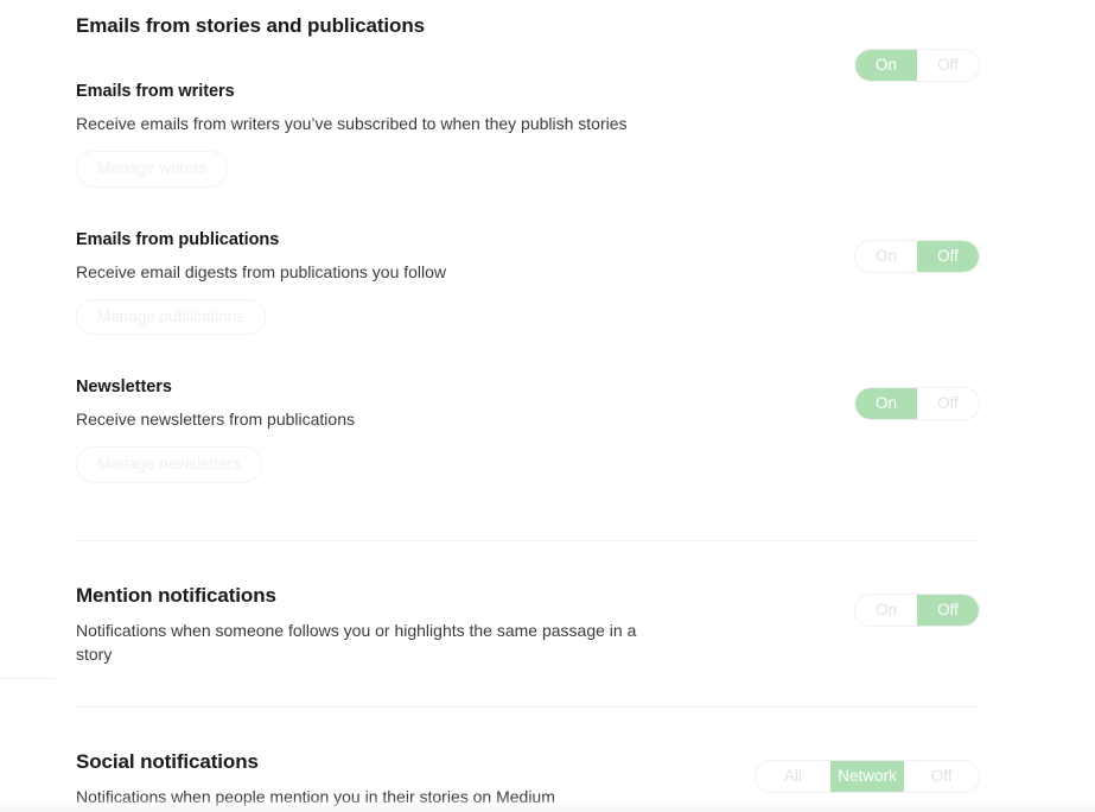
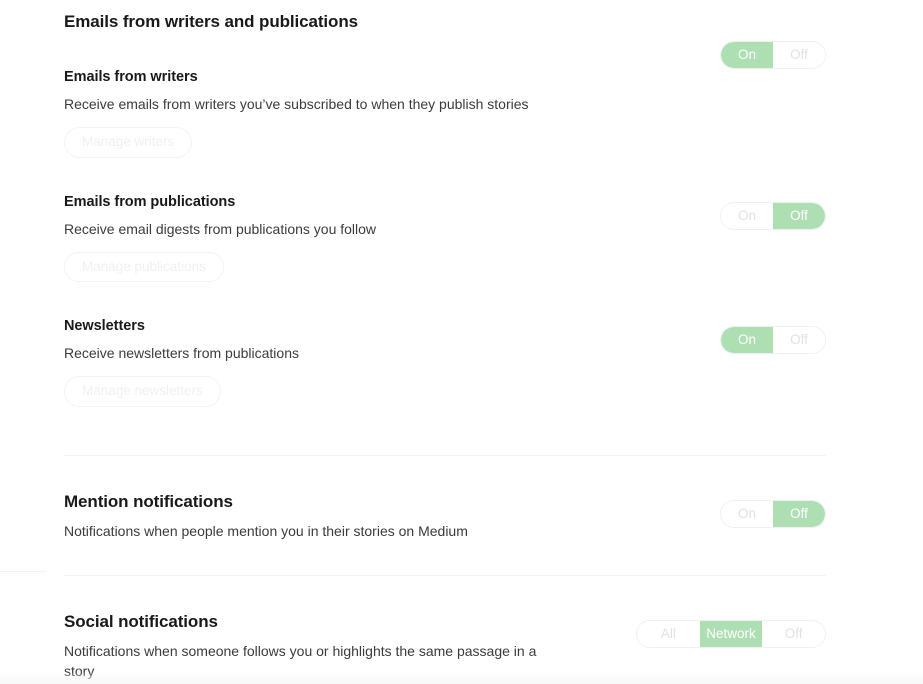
- Emails from stories and publications
+ Emails from writers and publications
  Emails from writers
  Receive emails from writers you’ve subscribed to when they publish stories
  On
  Off
  Emails from publications
  Receive email digests from publications you follow
  On
  Off
  Newsletters
  Receive newsletters from publications
  On
  Off
  Mention notifications
- Notifications when someone follows you or highlights the same passage in a story
+ Notifications when people mention you in their stories on Medium
  On
  Off
  Social notifications
- Notifications when people mention you in their stories on Medium
+ Notifications when someone follows you or highlights the same passage in a story
  All
  Network
  Off
